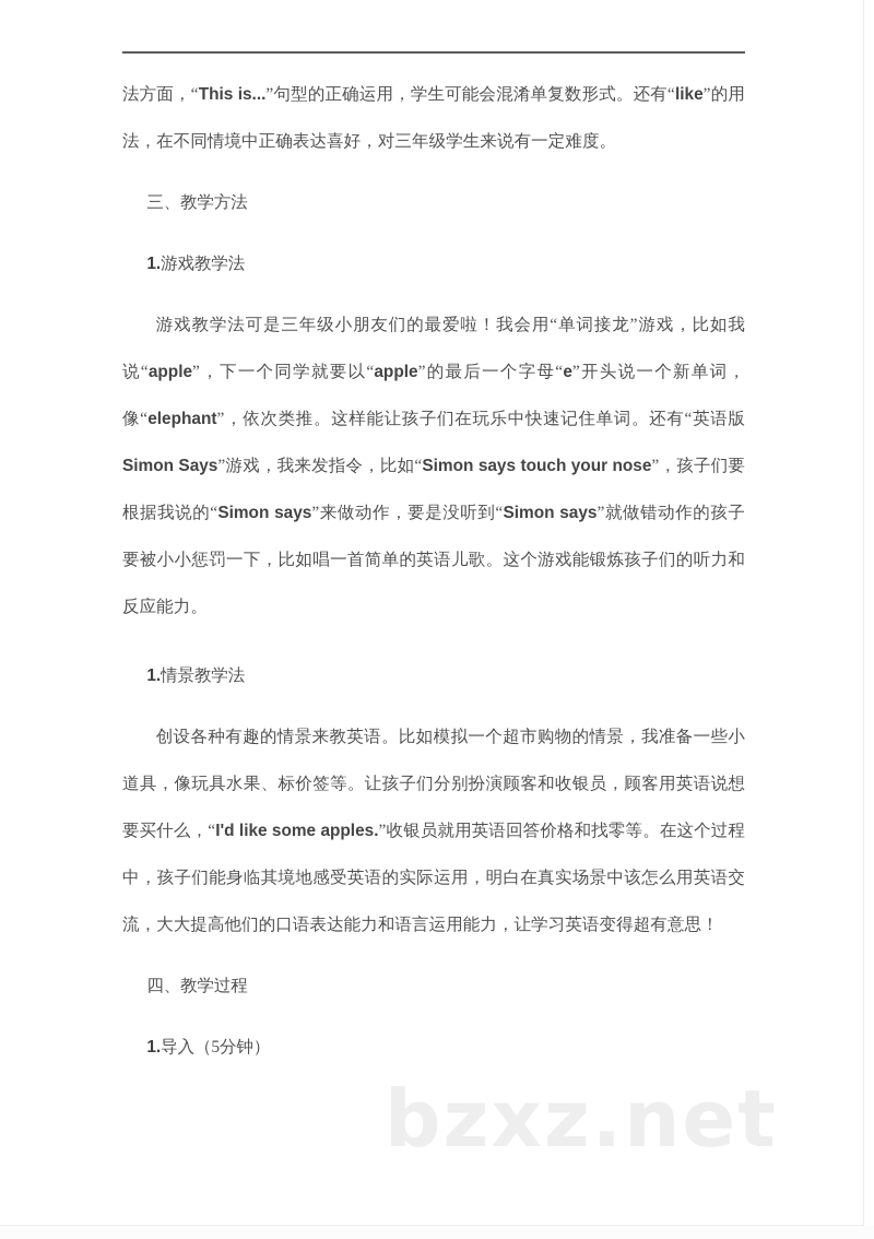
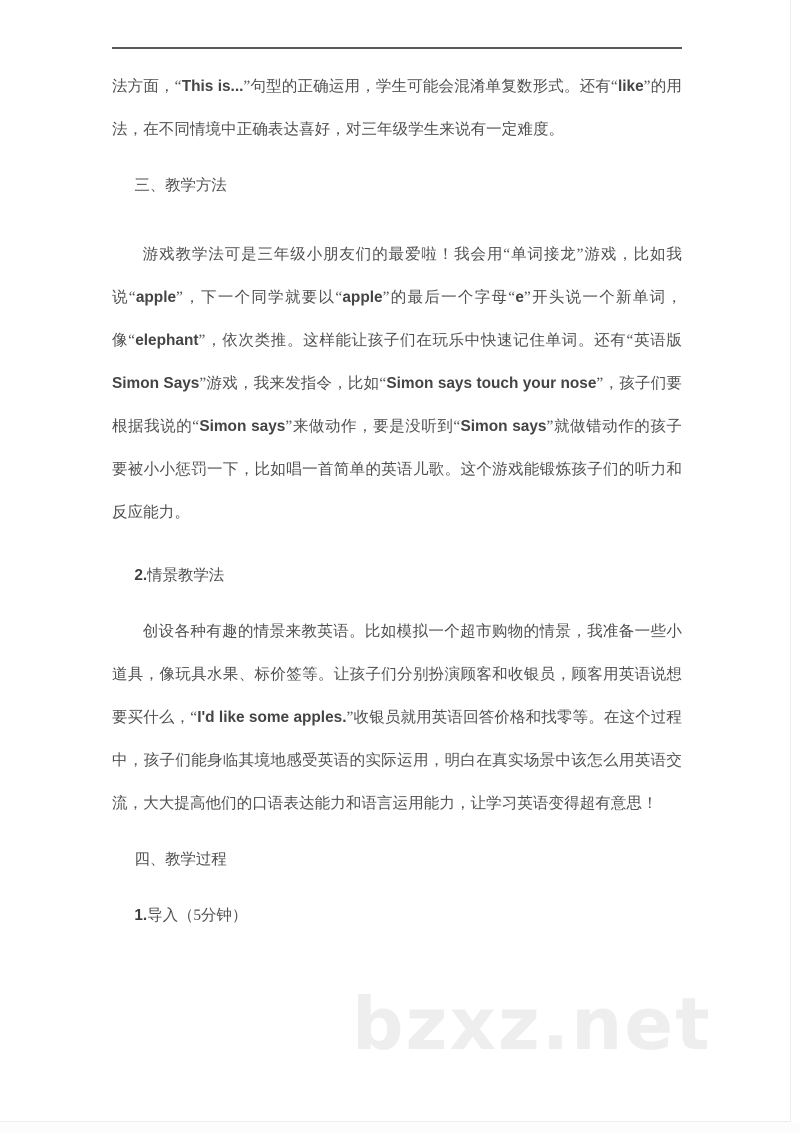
  法方面，“This is...”句型的正确运用，学生可能会混淆单复数形式。还有“like”的用法，在不同情境中正确表达喜好，对三年级学生来说有一定难度。
  三、教学方法
- 1.游戏教学法
  游戏教学法可是三年级小朋友们的最爱啦！我会用“单词接龙”游戏，比如我说“apple”，下一个同学就要以“apple”的最后一个字母“e”开头说一个新单词，像“elephant”，依次类推。这样能让孩子们在玩乐中快速记住单词。还有“英语版Simon Says”游戏，我来发指令，比如“Simon says touch your nose”，孩子们要根据我说的“Simon says”来做动作，要是没听到“Simon says”就做错动作的孩子要被小小惩罚一下，比如唱一首简单的英语儿歌。这个游戏能锻炼孩子们的听力和反应能力。
- 1.情景教学法
+ 2.情景教学法
  创设各种有趣的情景来教英语。比如模拟一个超市购物的情景，我准备一些小道具，像玩具水果、标价签等。让孩子们分别扮演顾客和收银员，顾客用英语说想要买什么，“I'd like some apples.”收银员就用英语回答价格和找零等。在这个过程中，孩子们能身临其境地感受英语的实际运用，明白在真实场景中该怎么用英语交流，大大提高他们的口语表达能力和语言运用能力，让学习英语变得超有意思！
  四、教学过程
  1.导入（5分钟）
